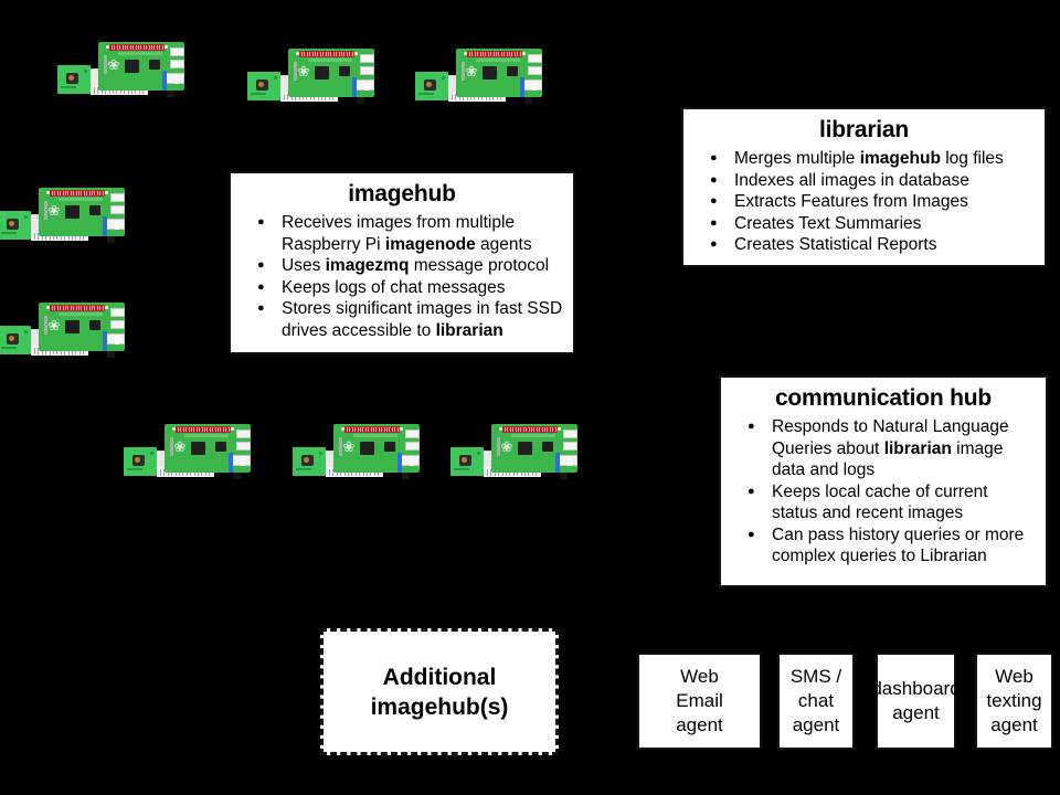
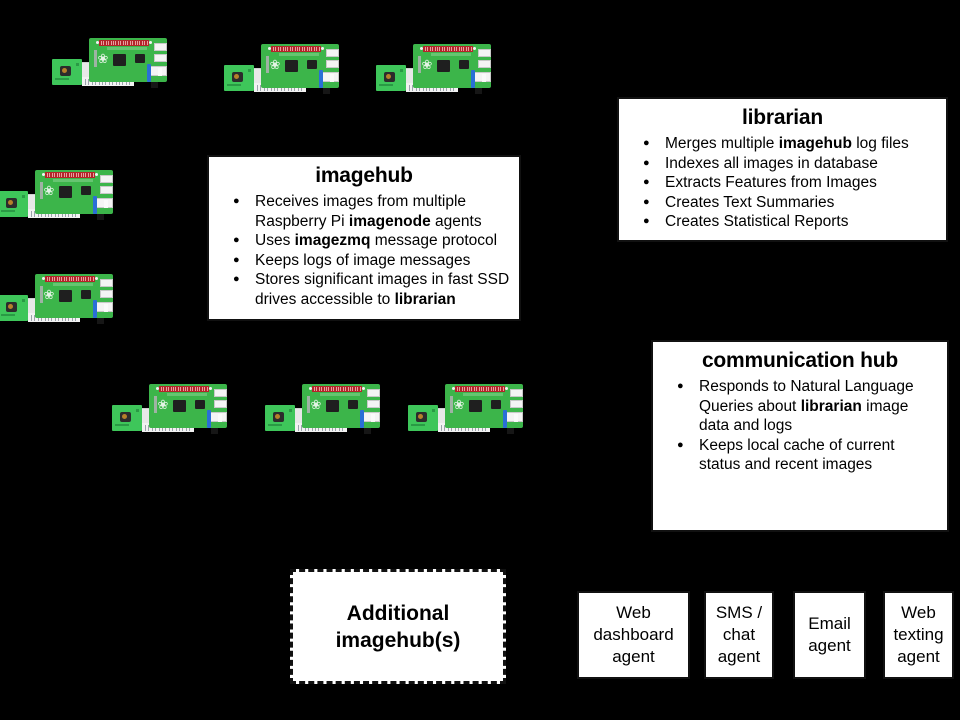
  ❀
  ❀
  ❀
  ❀
  ❀
  ❀
  ❀
  ❀
  imagehub
  Receives images from multiple Raspberry Pi imagenode agents
  Uses imagezmq message protocol
- Keeps logs of chat messages
+ Keeps logs of image messages
  Stores significant images in fast SSD drives accessible to librarian
  librarian
  Merges multiple imagehub log files
  Indexes all images in database
  Extracts Features from Images
  Creates Text Summaries
  Creates Statistical Reports
  communication hub
  Responds to Natural Language Queries about librarian image data and logs
  Keeps local cache of current status and recent images
- Can pass history queries or more complex queries to Librarian
  Additional
  imagehub(s)
  Web
- Email
+ dashboard
  agent
  SMS /
  chat
  agent
- dashboard
+ Email
  agent
  Web
  texting
  agent
